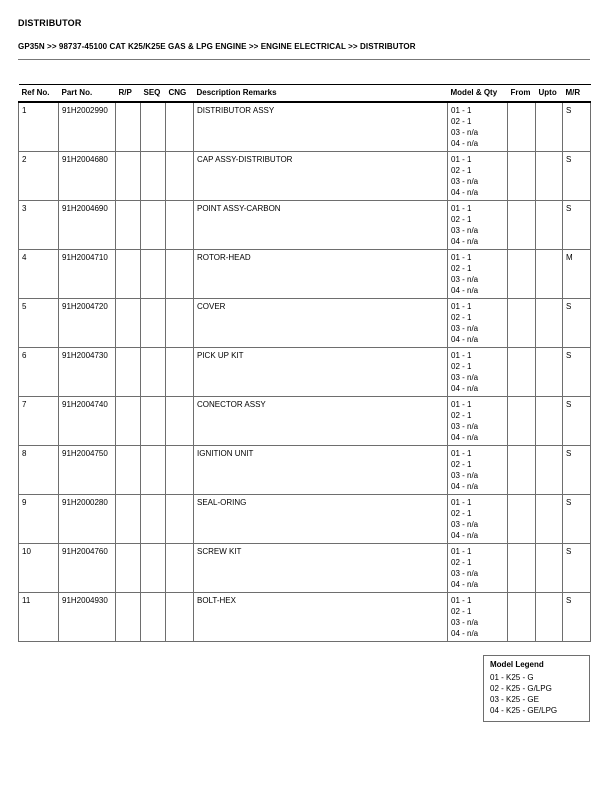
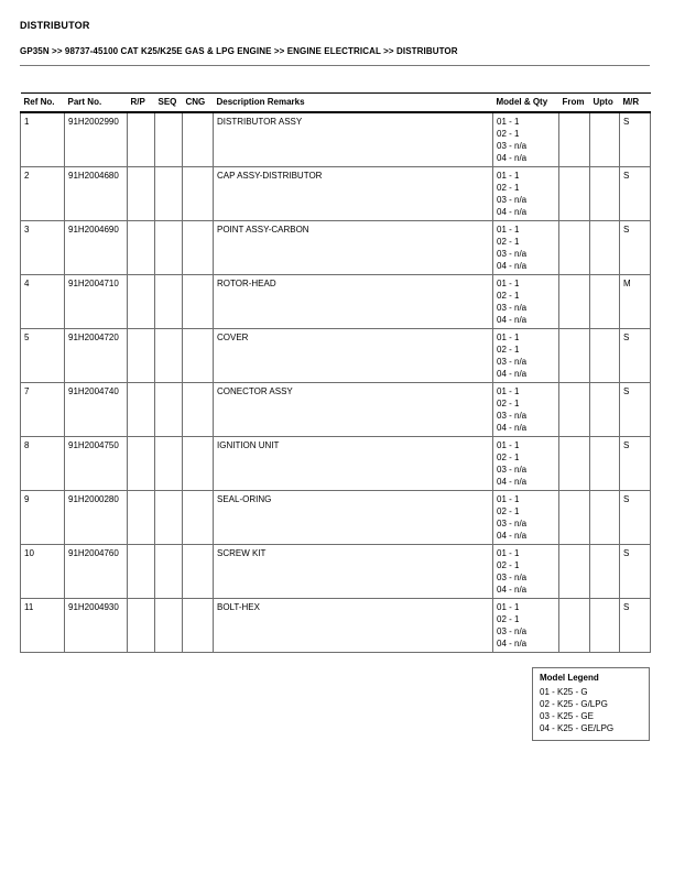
  DISTRIBUTOR
  GP35N >> 98737-45100 CAT K25/K25E GAS & LPG ENGINE >> ENGINE ELECTRICAL >> DISTRIBUTOR
  Ref No.	Part No.	R/P	SEQ	CNG	Description Remarks	Model & Qty	From	Upto	M/R
  1	91H2002990				DISTRIBUTOR ASSY	01 - 1 02 - 1 03 - n/a 04 - n/a			S
  2	91H2004680				CAP ASSY-DISTRIBUTOR	01 - 1 02 - 1 03 - n/a 04 - n/a			S
  3	91H2004690				POINT ASSY-CARBON	01 - 1 02 - 1 03 - n/a 04 - n/a			S
  4	91H2004710				ROTOR-HEAD	01 - 1 02 - 1 03 - n/a 04 - n/a			M
  5	91H2004720				COVER	01 - 1 02 - 1 03 - n/a 04 - n/a			S
- 6	91H2004730				PICK UP KIT	01 - 1 02 - 1 03 - n/a 04 - n/a			S
  7	91H2004740				CONECTOR ASSY	01 - 1 02 - 1 03 - n/a 04 - n/a			S
  8	91H2004750				IGNITION UNIT	01 - 1 02 - 1 03 - n/a 04 - n/a			S
  9	91H2000280				SEAL-ORING	01 - 1 02 - 1 03 - n/a 04 - n/a			S
  10	91H2004760				SCREW KIT	01 - 1 02 - 1 03 - n/a 04 - n/a			S
  11	91H2004930				BOLT-HEX	01 - 1 02 - 1 03 - n/a 04 - n/a			S
  Model Legend
  01 - K25 - G
  02 - K25 - G/LPG
  03 - K25 - GE
  04 - K25 - GE/LPG
